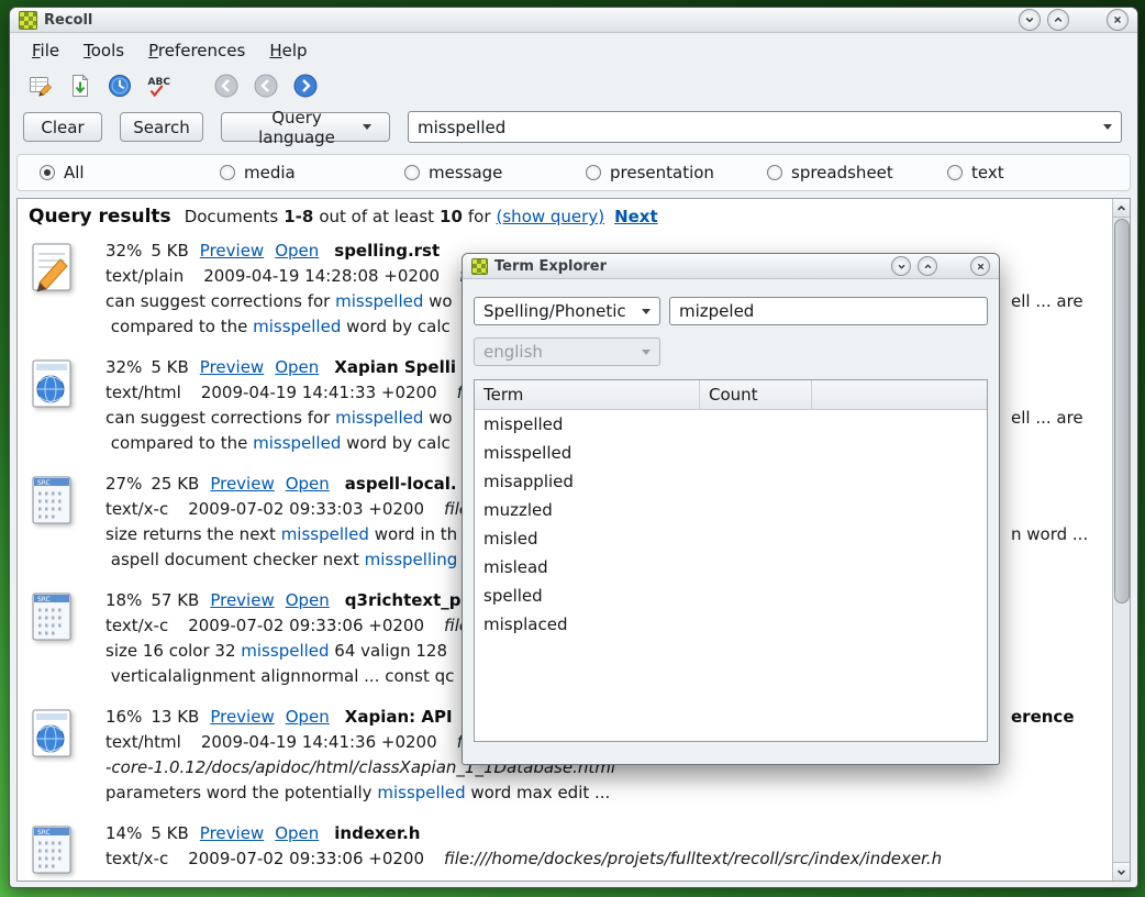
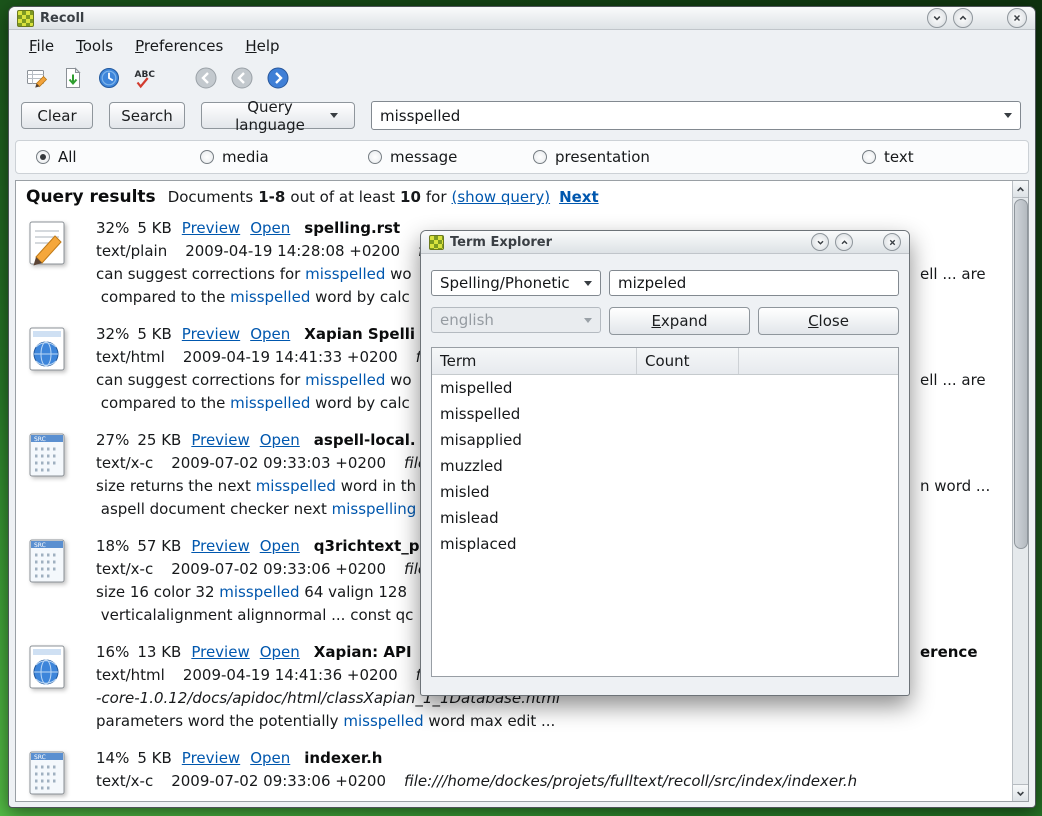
  Recoll
  File
  Tools
  Preferences
  Help
  ABC
  Clear
  Search
  Query language
  misspelled
  All
  media
  message
  presentation
- spreadsheet
  text
  Query results
  Documents
  1-8
  out of at least
  10
  for
  (show query)
  Next
  32% 5 KB Preview Open spelling.rst
  text/plain 2009-04-19 14:28:08 +0200
  can suggest corrections for misspelled wo
  ell ... are
  compared to the misspelled word by calc
  32% 5 KB Preview Open Xapian Spelli
  text/html 2009-04-19 14:41:33 +0200 f
  can suggest corrections for misspelled wo
  ell ... are
  compared to the misspelled word by calc
  27% 25 KB Preview Open aspell-local.
  text/x-c 2009-07-02 09:33:03 +0200 fil
  size returns the next misspelled word in th
  n word ...
  aspell document checker next misspelling
  18% 57 KB Preview Open q3richtext_p
  text/x-c 2009-07-02 09:33:06 +0200 fil
  size 16 color 32 misspelled 64 valign 128
  verticalalignment alignnormal ... const qc
  16% 13 KB Preview Open Xapian: API
  erence
  text/html 2009-04-19 14:41:36 +0200 f
  -core-1.0.12/docs/apidoc/html/classXapian_1_1Database.html
  parameters word the potentially misspelled word max edit ...
  14% 5 KB Preview Open indexer.h
  text/x-c 2009-07-02 09:33:06 +0200 file:///home/dockes/projets/fulltext/recoll/src/index/indexer.h
  Term Explorer
  Spelling/Phonetic
  mizpeled
  english
+ E
+ xpand
+ C
+ lose
  Term
  Count
  mispelled
  misspelled
  misapplied
  muzzled
  misled
  mislead
- spelled
  misplaced
